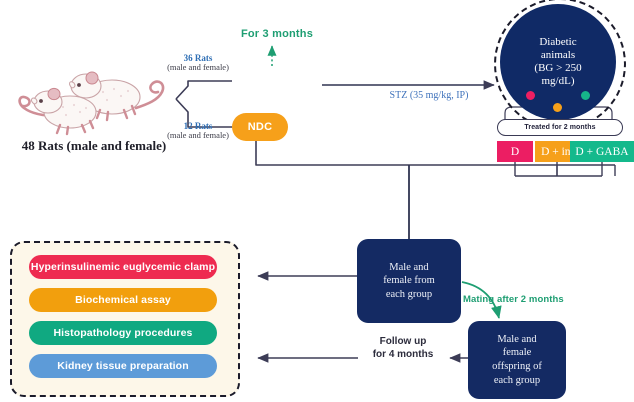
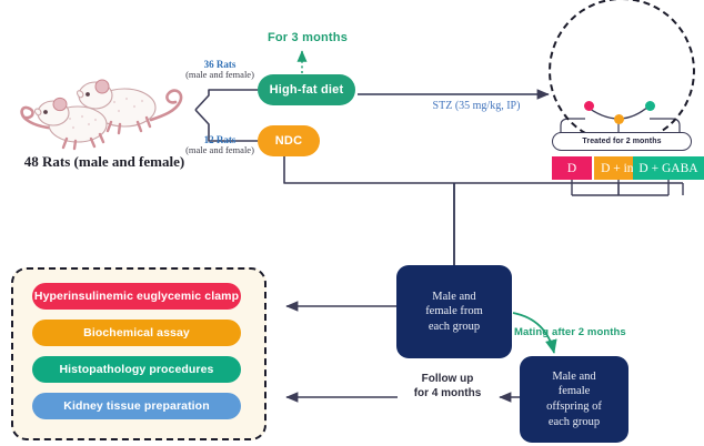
  48 Rats (male and female)
  36 Rats
  (male and female)
  12 Rats
  (male and female)
  For 3 months
+ High-fat diet
  NDC
  STZ (35 mg/kg, IP)
- Diabetic
- animals
- (BG > 250
- mg/dL)
  D
  D + GABA
  Male and
  female from
  each group
  Mating after 2 months
  Male and
  female
  offspring of
  each group
  Follow up
  for 4 months
  Hyperinsulinemic euglycemic clamp
  Biochemical assay
  Histopathology procedures
  Kidney tissue preparation
